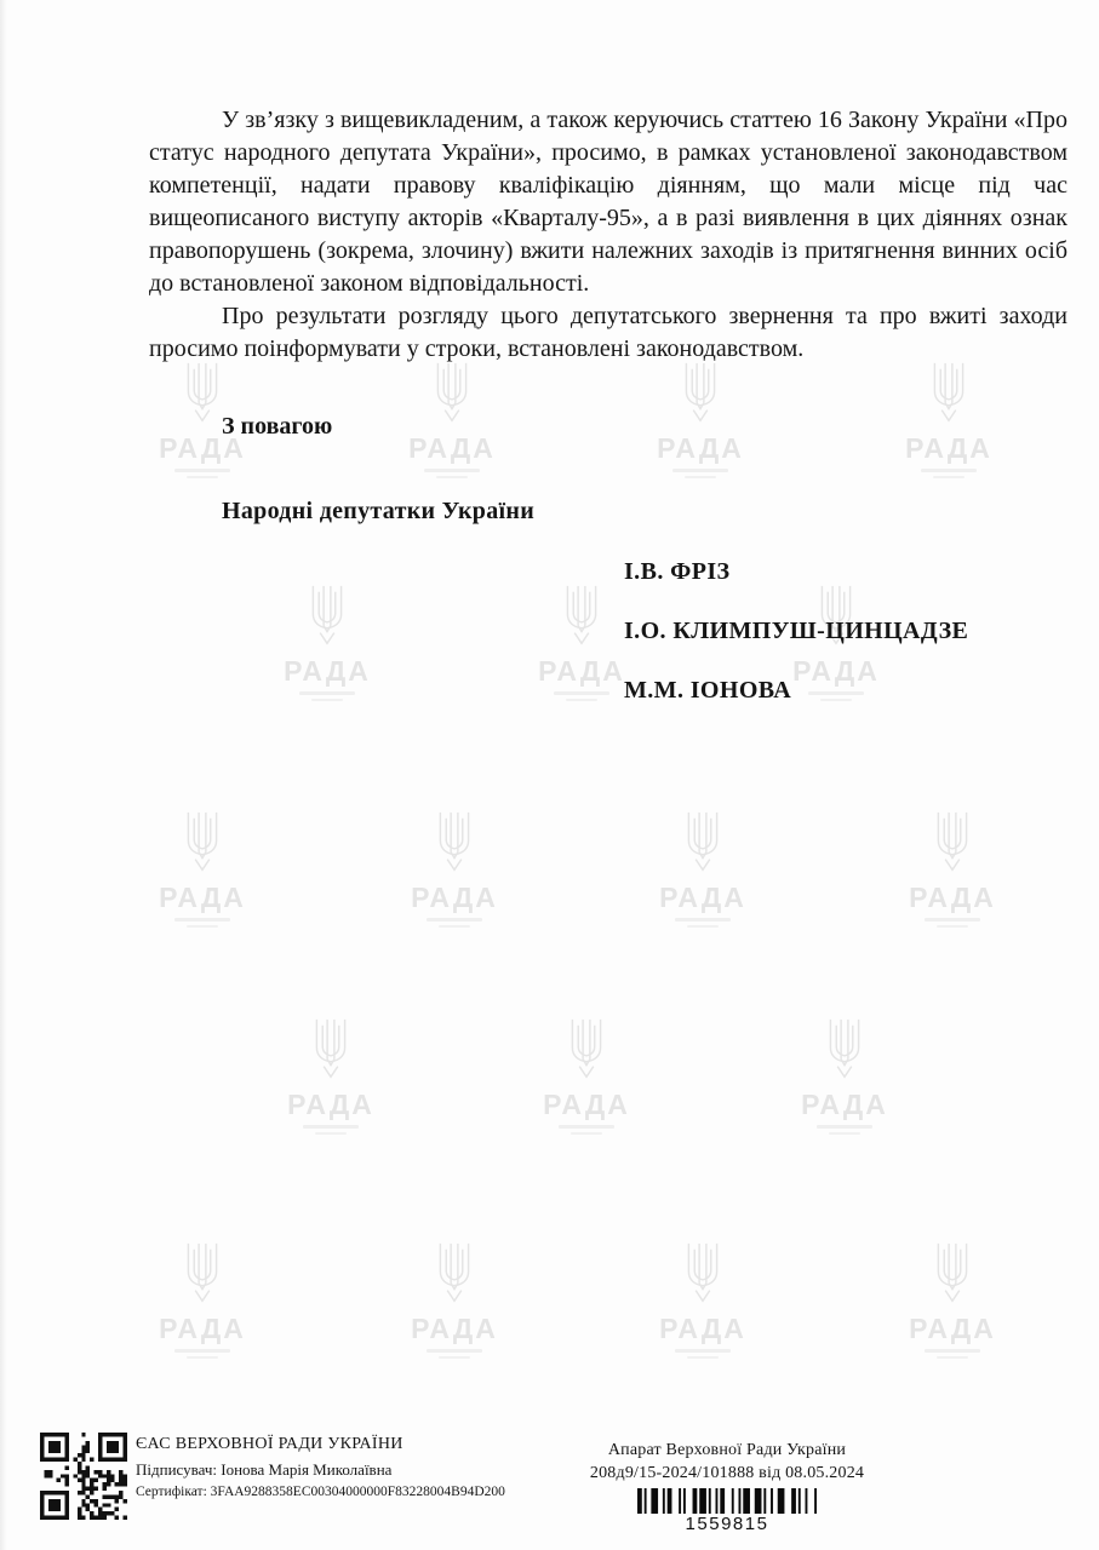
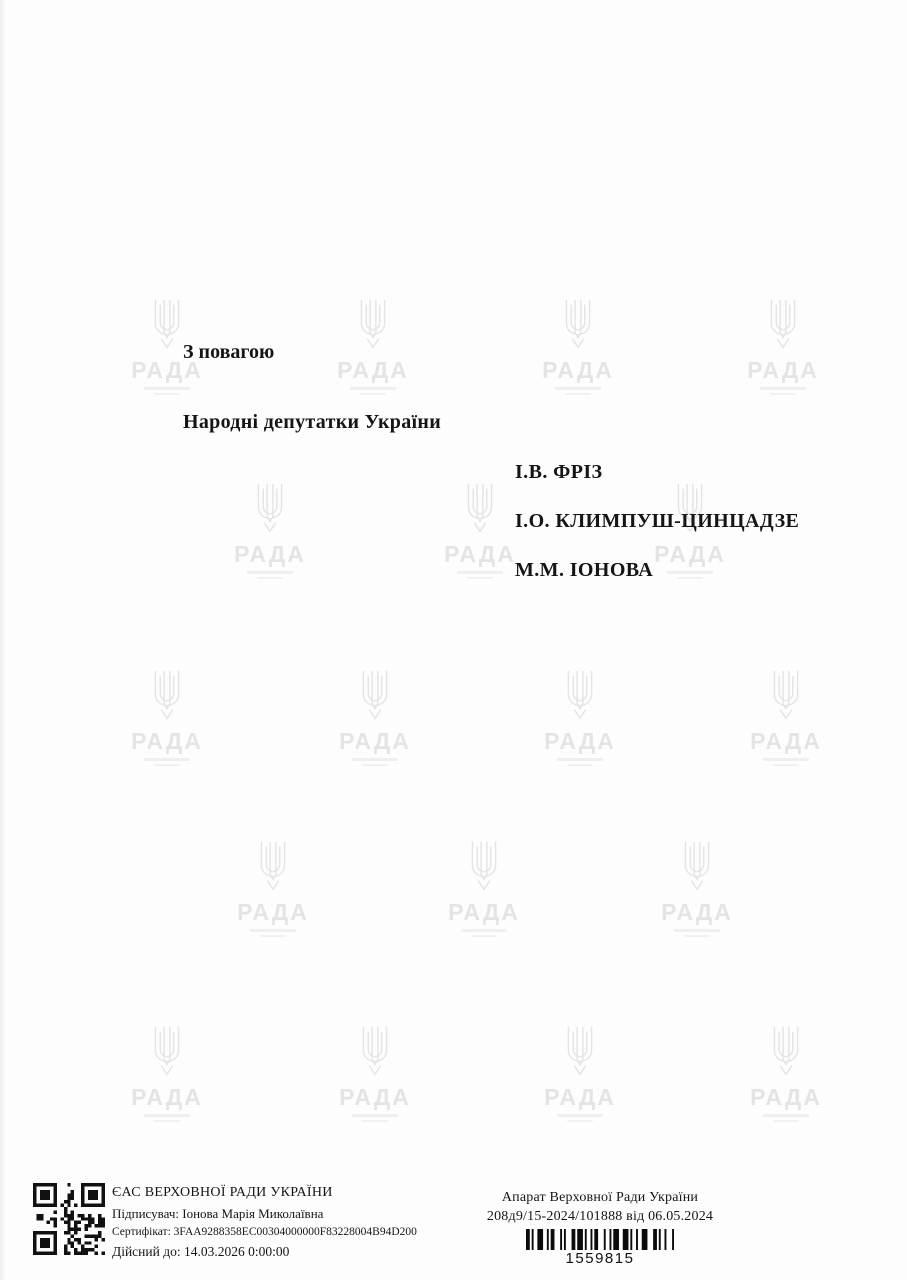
  РАДА
  РАДА
  РАДА
  РАДА
  РАДА
  РАДА
  РАДА
  РАДА
  РАДА
  РАДА
  РАДА
  РАДА
  РАДА
  РАДА
  РАДА
  РАДА
  РАДА
  РАДА
- У зв’язку з вищевикладеним, а також керуючись статтею 16 Закону України «Про статус народного депутата України», просимо, в рамках установленої законодавством компетенції, надати правову кваліфікацію діянням, що мали місце під час вищеописаного виступу акторів «Кварталу-95», а в разі виявлення в цих діяннях ознак правопорушень (зокрема, злочину) вжити належних заходів із притягнення винних осіб до встановленої законом відповідальності.
- Про результати розгляду цього депутатського звернення та про вжиті заходи просимо поінформувати у строки, встановлені законодавством.
  З повагою
  Народні депутатки України
  І.В. ФРІЗ
  І.О. КЛИМПУШ-ЦИНЦАДЗЕ
  М.М. ІОНОВА
  ЄАС ВЕРХОВНОЇ РАДИ УКРАЇНИ
  Підписувач: Іонова Марія Миколаївна
  Сертифікат: 3FAA9288358EC00304000000F83228004B94D200
+ Дійсний до: 14.03.2026 0:00:00
  Апарат Верховної Ради України
- 208д9/15-2024/101888 від 08.05.2024
+ 208д9/15-2024/101888 від 06.05.2024
  1559815
